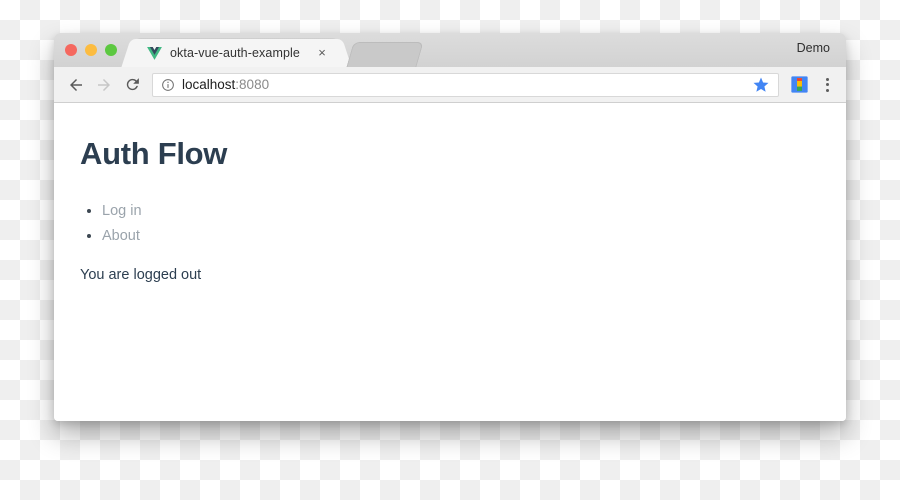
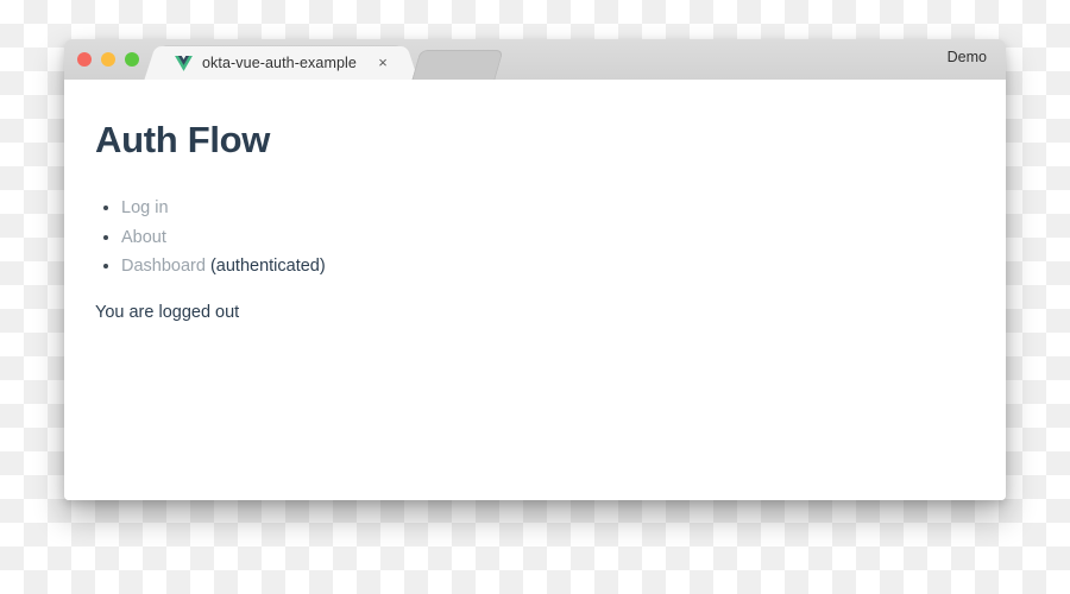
  okta-vue-auth-example
  ×
  Demo
- localhost:8080
  Auth Flow
  Log in
  About
+ Dashboard (authenticated)
  You are logged out
